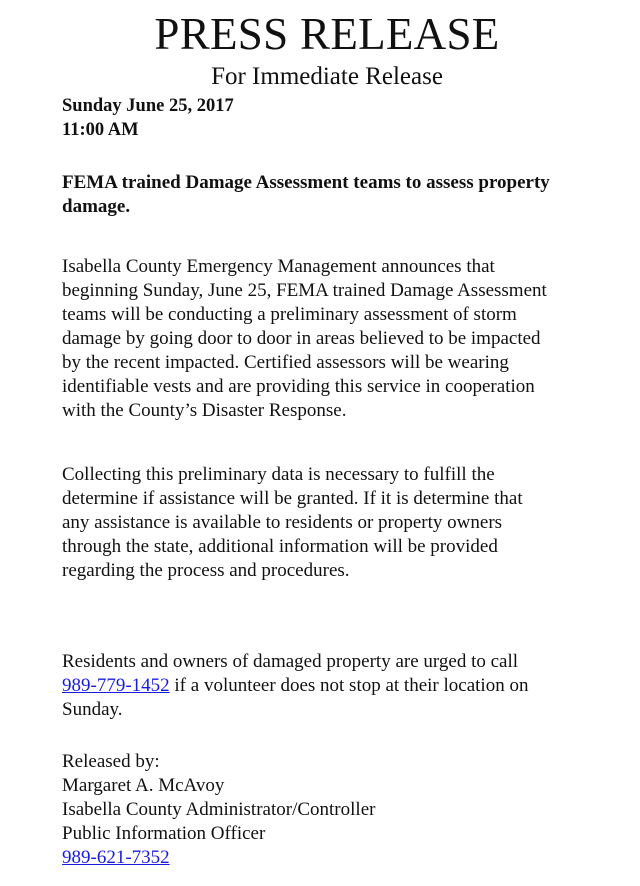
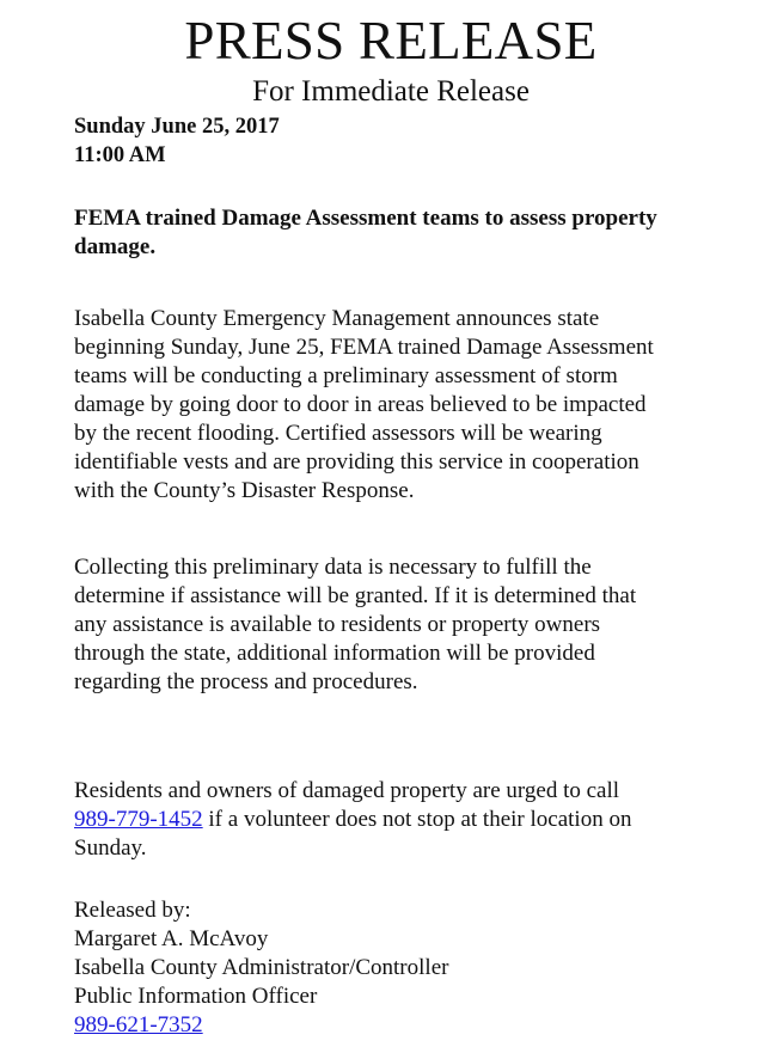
  PRESS RELEASE
  For Immediate Release
  Sunday June 25, 2017
  11:00 AM
  FEMA trained Damage Assessment teams to assess property
  damage.
- Isabella County Emergency Management announces that
+ Isabella County Emergency Management announces state
  beginning Sunday, June 25, FEMA trained Damage Assessment
  teams will be conducting a preliminary assessment of storm
  damage by going door to door in areas believed to be impacted
- by the recent impacted. Certified assessors will be wearing
+ by the recent flooding. Certified assessors will be wearing
  identifiable vests and are providing this service in cooperation
  with the County’s Disaster Response.
  Collecting this preliminary data is necessary to fulfill the
- determine if assistance will be granted. If it is determine that
+ determine if assistance will be granted. If it is determined that
  any assistance is available to residents or property owners
  through the state, additional information will be provided
  regarding the process and procedures.
  Residents and owners of damaged property are urged to call
  989-779-1452 if a volunteer does not stop at their location on
  Sunday.
  Released by:
  Margaret A. McAvoy
  Isabella County Administrator/Controller
  Public Information Officer
  989-621-7352
